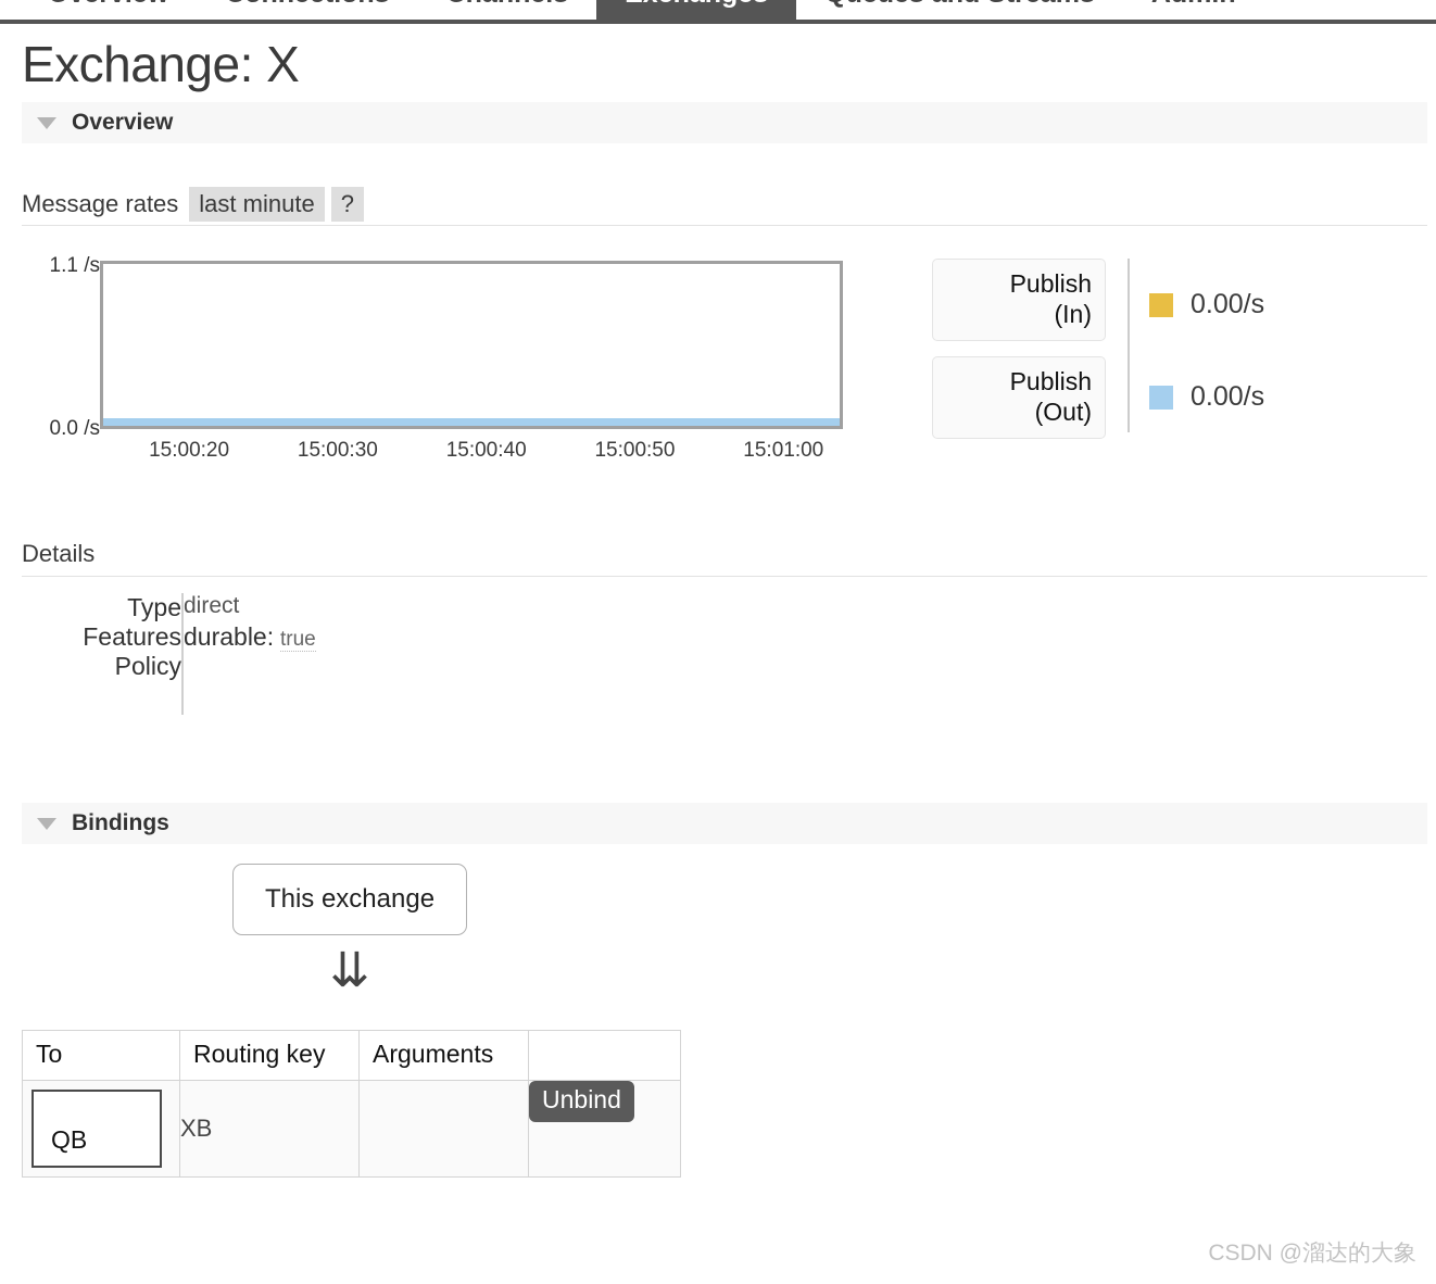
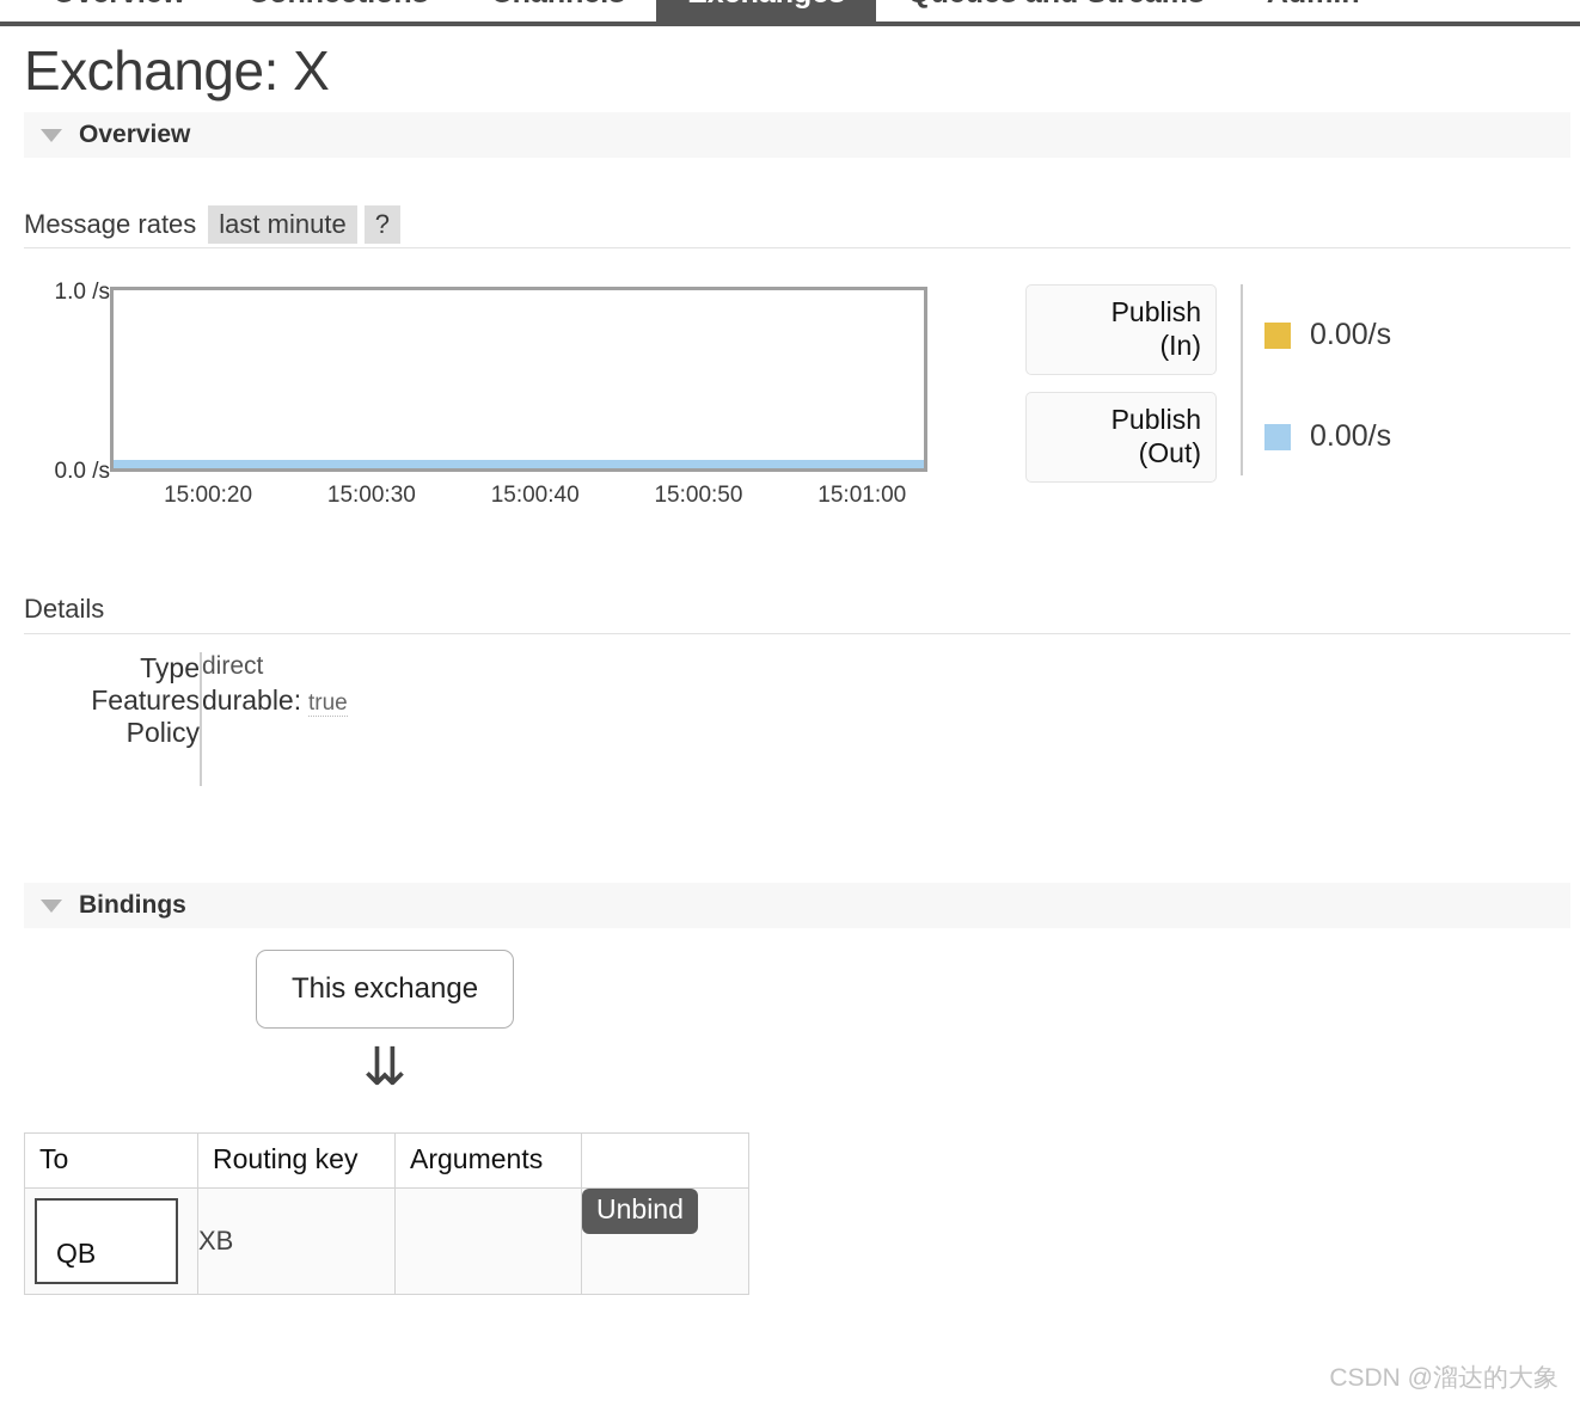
  Exchange: X
  Overview
  Message rates
  last minute
  ?
- 1.1 /s
+ 1.0 /s
  0.0 /s
  15:00:20
  15:00:30
  15:00:40
  15:00:50
  15:01:00
  Publish
  (In)
  Publish
  (Out)
  0.00/s
  0.00/s
  Details
  Type	direct
  Features	durable: true
  Policy
  Bindings
  This exchange
  ⇊
  To	Routing key	Arguments
  QB	XB		Unbind
  CSDN @溜达的大象
